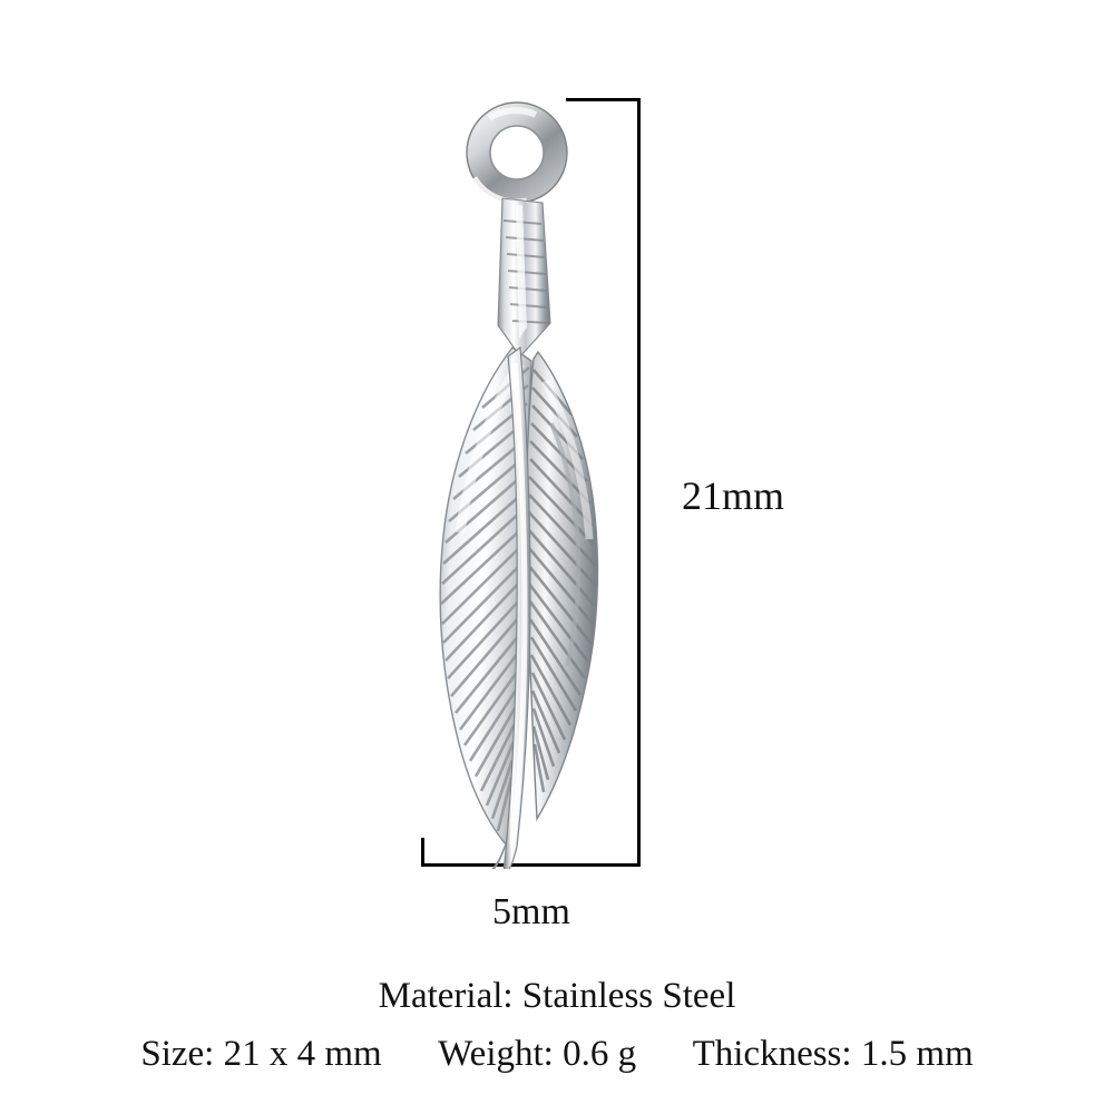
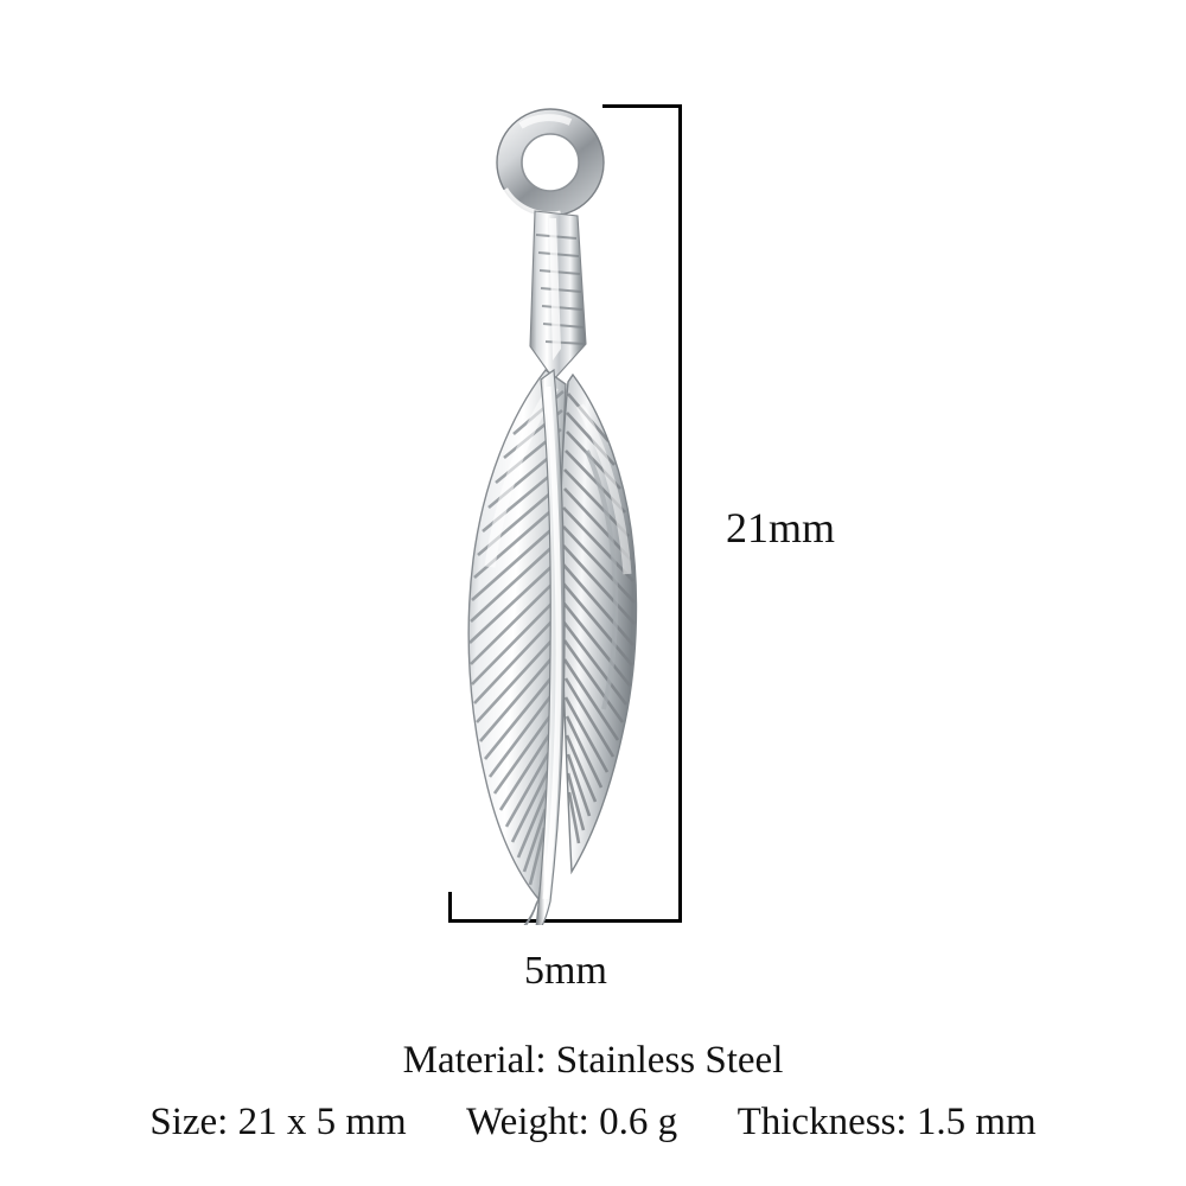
  21mm
  5mm
  Material: Stainless Steel
- Size: 21 x 4 mm Weight: 0.6 g Thickness: 1.5 mm
+ Size: 21 x 5 mm Weight: 0.6 g Thickness: 1.5 mm
